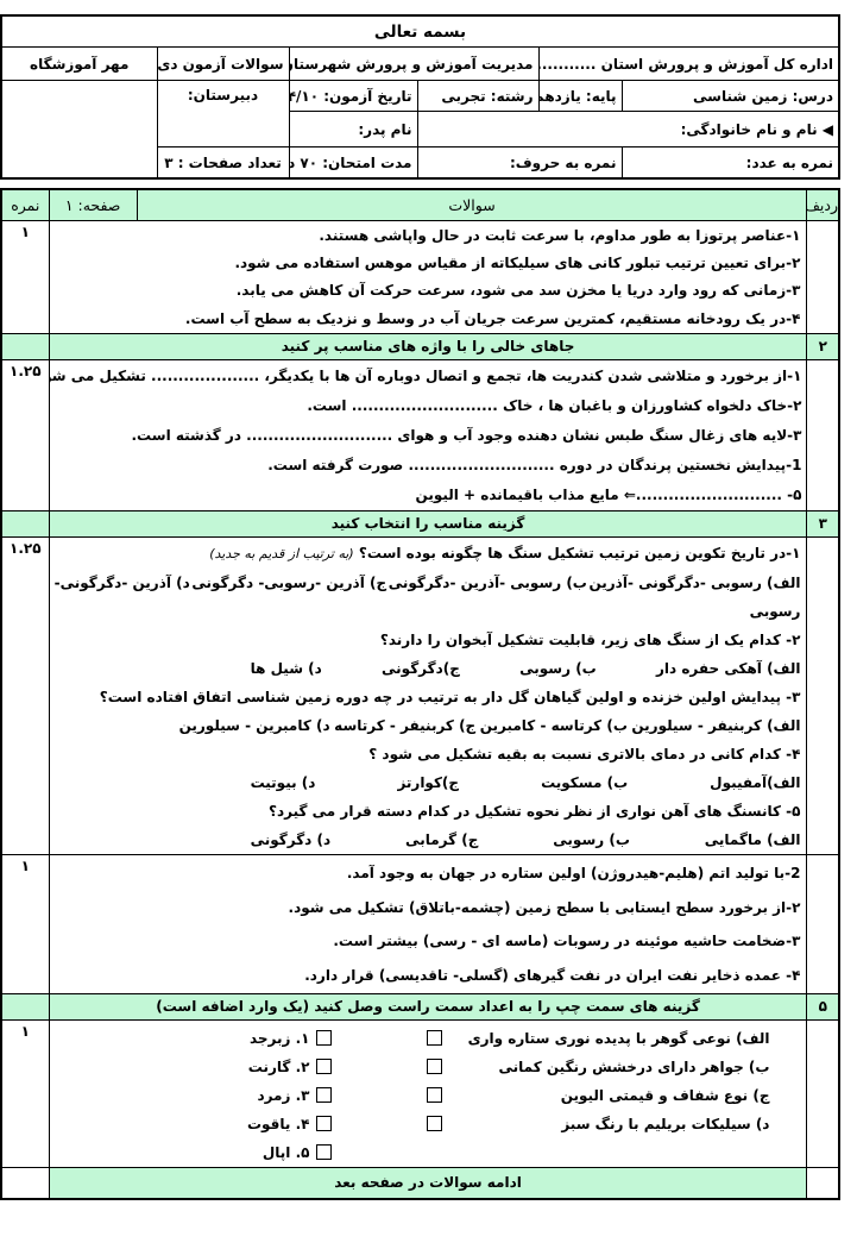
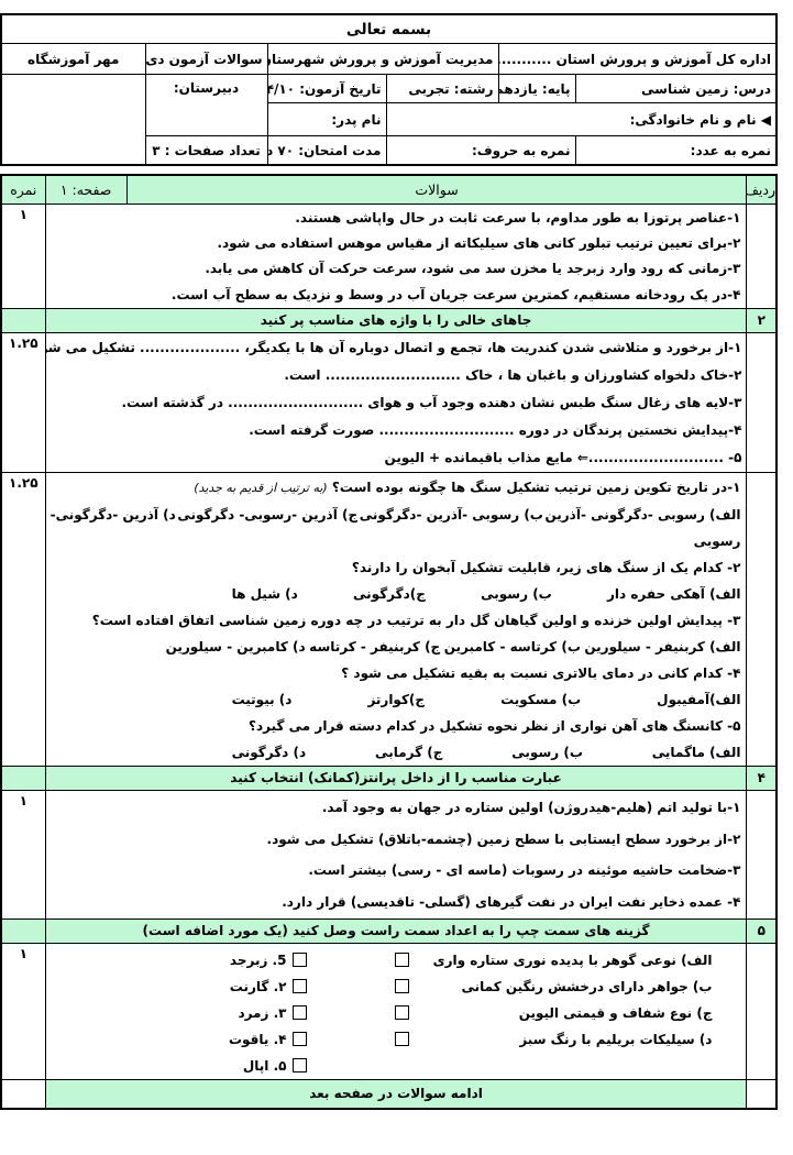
  بسمه تعالی
  اداره کل آموزش و پرورش استان ...........	مدیریت آموزش و پرورش شهرستا	سوالات آزمون دی	مهر آموزشگاه
  درس: زمین شناسی	پایه: یازدهم	رشته: تجربی	تاریخ آزمون: ۴/۱۰	دبیرستان:
  ◀ نام و نام خانوادگی:	نام پدر:
  نمره به عدد:	نمره به حروف:	مدت امتحان: ۷۰ د	تعداد صفحات : ۳
  ردیف	سوالات	صفحه: ۱	نمره
- 	۱-عناصر پرتوزا به طور مداوم، با سرعت ثابت در حال واپاشی هستند. ۲-برای تعیین ترتیب تبلور کانی های سیلیکاته از مقیاس موهس استفاده می شود. ۳-زمانی که رود وارد دریا یا مخزن سد می شود، سرعت حرکت آن کاهش می یابد. ۴-در یک رودخانه مستقیم، کمترین سرعت جریان آب در وسط و نزدیک به سطح آب است.	۱
+ 	۱-عناصر پرتوزا به طور مداوم، با سرعت ثابت در حال واپاشی هستند. ۲-برای تعیین ترتیب تبلور کانی های سیلیکاته از مقیاس موهس استفاده می شود. ۳-زمانی که رود وارد زبرجد یا مخزن سد می شود، سرعت حرکت آن کاهش می یابد. ۴-در یک رودخانه مستقیم، کمترین سرعت جریان آب در وسط و نزدیک به سطح آب است.	۱
  ۲	جاهای خالی را با واژه های مناسب پر کنید
- 	۱-از برخورد و متلاشی شدن کندریت ها، تجمع و اتصال دوباره آن ها با یکدیگر، .................... تشکیل می ش ۲-خاک دلخواه کشاورزان و باغبان ها ، خاک ........................... است. ۳-لایه های زغال سنگ طبس نشان دهنده وجود آب و هوای ........................... در گذشته است. 1-پیدایش نخستین پرندگان در دوره ........................... صورت گرفته است. ۵- ...........................⇐ مایع مذاب باقیمانده + الیوین	۱.۲۵
+ 	۱-از برخورد و متلاشی شدن کندریت ها، تجمع و اتصال دوباره آن ها با یکدیگر، .................... تشکیل می ش ۲-خاک دلخواه کشاورزان و باغبان ها ، خاک ........................... است. ۳-لایه های زغال سنگ طبس نشان دهنده وجود آب و هوای ........................... در گذشته است. ۴-پیدایش نخستین پرندگان در دوره ........................... صورت گرفته است. ۵- ...........................⇐ مایع مذاب باقیمانده + الیوین	۱.۲۵
- ۳	گزینه مناسب را انتخاب کنید
  	۱-در تاریخ تکوین زمین ترتیب تشکیل سنگ ها چگونه بوده است؟ (به ترتیب از قدیم به جدید) الف) رسوبی -دگرگونی -آذرین ب) رسوبی -آذرین -دگرگونی ج) آذرین -رسوبی- دگرگونی د) آذرین -دگرگونی- رسوبی ۲- کدام یک از سنگ های زیر، قابلیت تشکیل آبخوان را دارند؟ الف) آهکی حفره دار ب) رسوبی ج)دگرگونی د) شیل ها ۳- پیدایش اولین خزنده و اولین گیاهان گل دار به ترتیب در چه دوره زمین شناسی اتفاق افتاده است؟ الف) کربنیفر - سیلورین ب) کرتاسه - کامبرین ج) کربنیفر - کرتاسه د) کامبرین - سیلورین ۴- کدام کانی در دمای بالاتری نسبت به بقیه تشکیل می شود ؟ الف)آمفیبول ب) مسکویت ج)کوارتز د) بیوتیت ۵- کانسنگ های آهن نواری از نظر نحوه تشکیل در کدام دسته قرار می گیرد؟ الف) ماگمایی ب) رسوبی ج) گرمابی د) دگرگونی	۱.۲۵
+ ۴	عبارت مناسب را از داخل پرانتز(کمانک) انتخاب کنید
- 	2-با تولید اتم (هلیم-هیدروژن) اولین ستاره در جهان به وجود آمد. ۲-از برخورد سطح ایستابی با سطح زمین (چشمه-باتلاق) تشکیل می شود. ۳-ضخامت حاشیه موئینه در رسوبات (ماسه ای - رسی) بیشتر است. ۴- عمده ذخایر نفت ایران در نفت گیرهای (گسلی- تاقدیسی) قرار دارد.	۱
+ 	۱-با تولید اتم (هلیم-هیدروژن) اولین ستاره در جهان به وجود آمد. ۲-از برخورد سطح ایستابی با سطح زمین (چشمه-باتلاق) تشکیل می شود. ۳-ضخامت حاشیه موئینه در رسوبات (ماسه ای - رسی) بیشتر است. ۴- عمده ذخایر نفت ایران در نفت گیرهای (گسلی- تاقدیسی) قرار دارد.	۱
- ۵	گزینه های سمت چپ را به اعداد سمت راست وصل کنید (یک وارد اضافه است)
+ ۵	گزینه های سمت چپ را به اعداد سمت راست وصل کنید (یک مورد اضافه است)
- 	الف) نوعی گوهر با پدیده نوری ستاره واری ۱. زبرجد ب) جواهر دارای درخشش رنگین کمانی ۲. گارنت ج) نوع شفاف و قیمتی الیوین ۳. زمرد د) سیلیکات بریلیم با رنگ سبز ۴. یاقوت ۵. اپال	۱
+ 	الف) نوعی گوهر با پدیده نوری ستاره واری 5. زبرجد ب) جواهر دارای درخشش رنگین کمانی ۲. گارنت ج) نوع شفاف و قیمتی الیوین ۳. زمرد د) سیلیکات بریلیم با رنگ سبز ۴. یاقوت ۵. اپال	۱
  	ادامه سوالات در صفحه بعد
